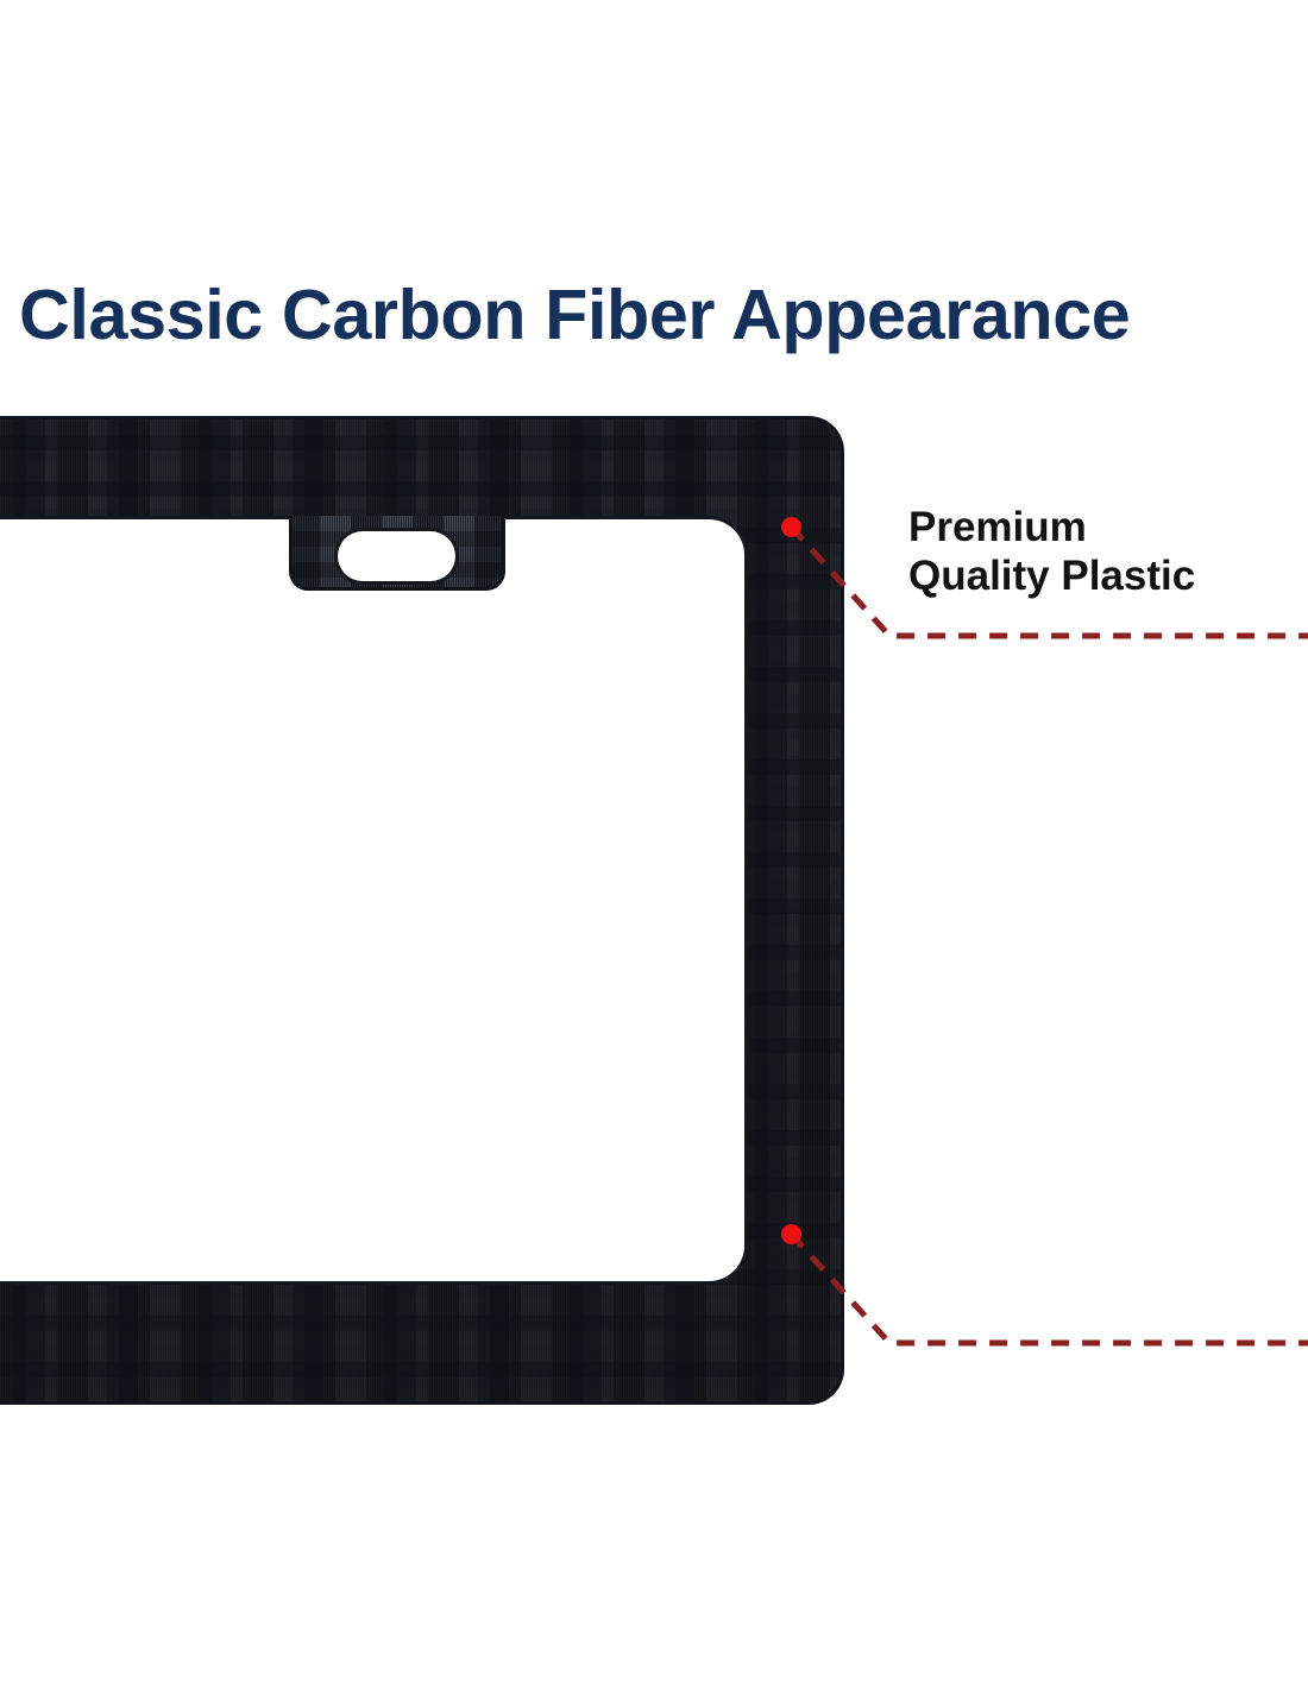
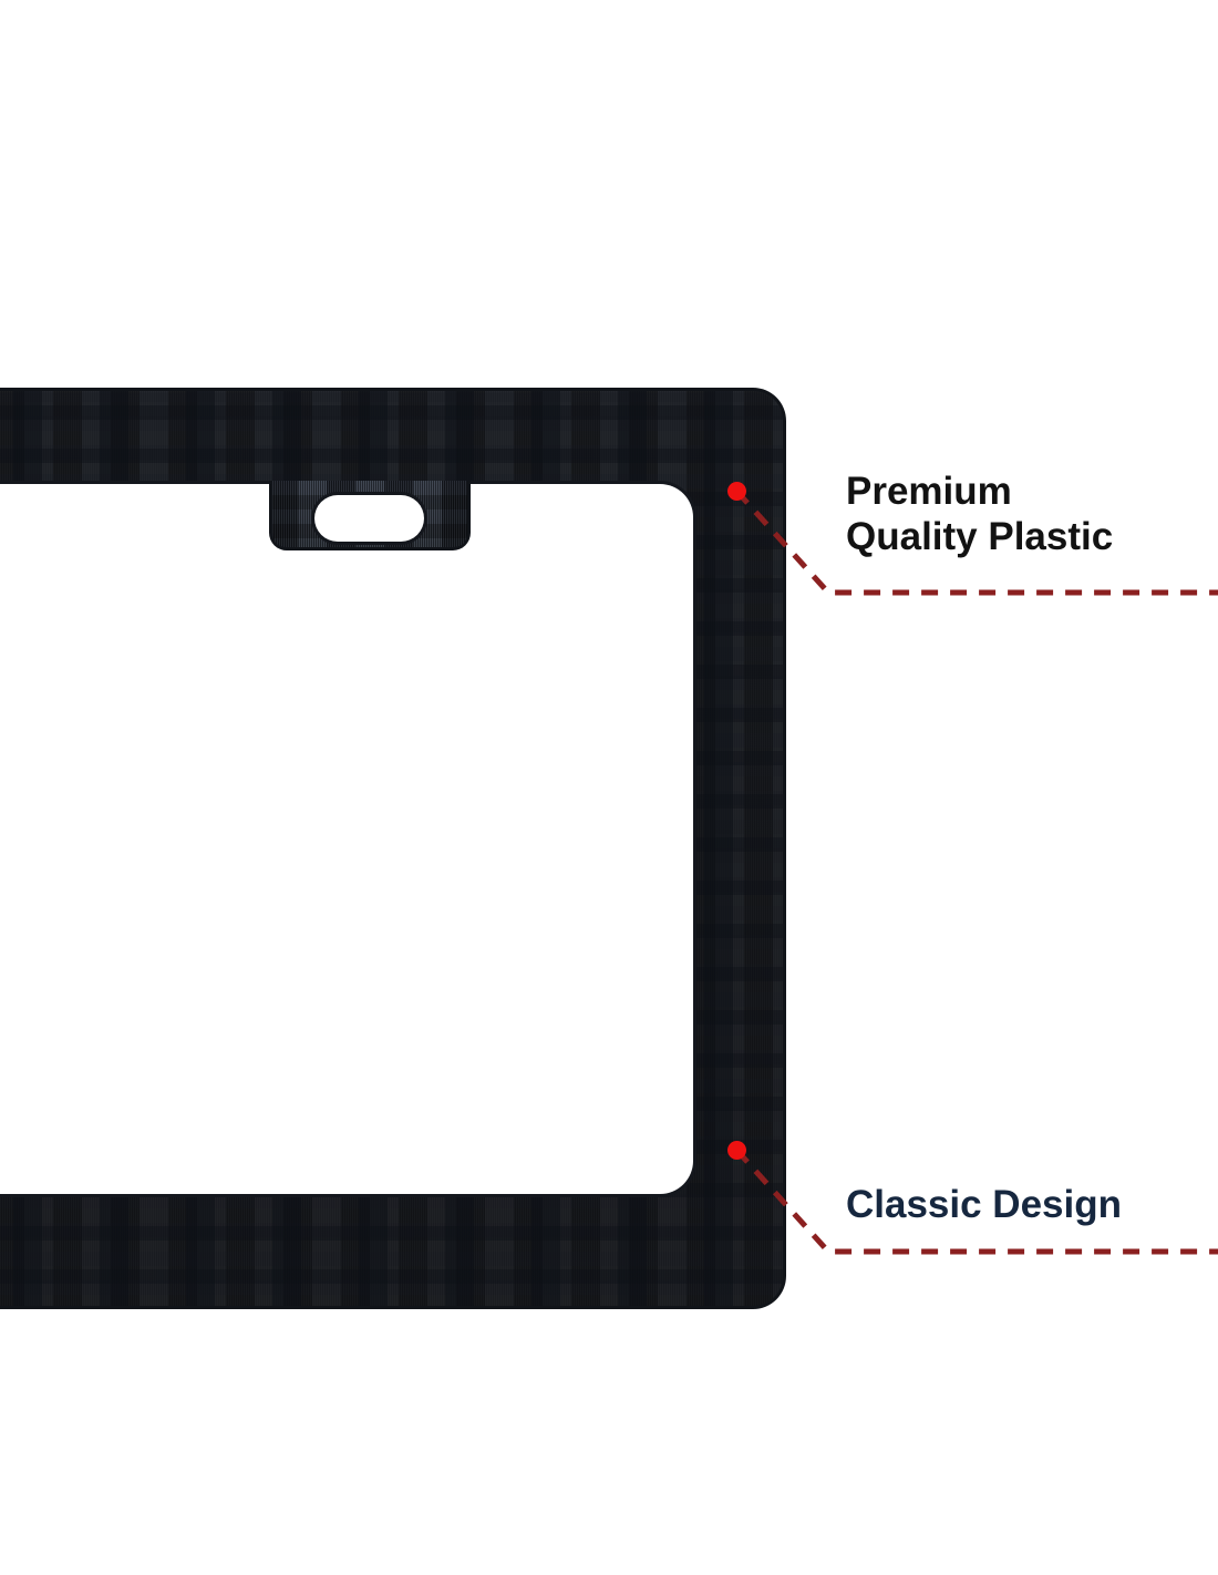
- Classic Carbon Fiber Appearance
  Premium
  Quality Plastic
+ Classic Design
